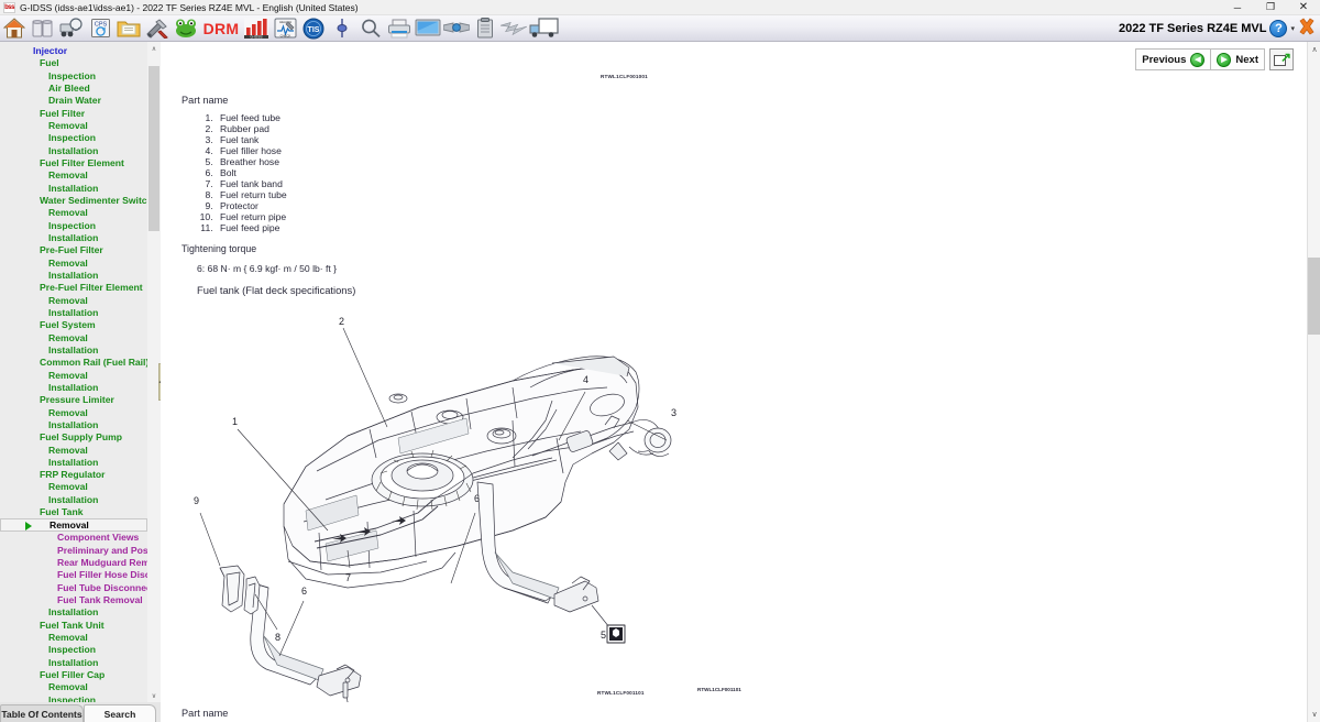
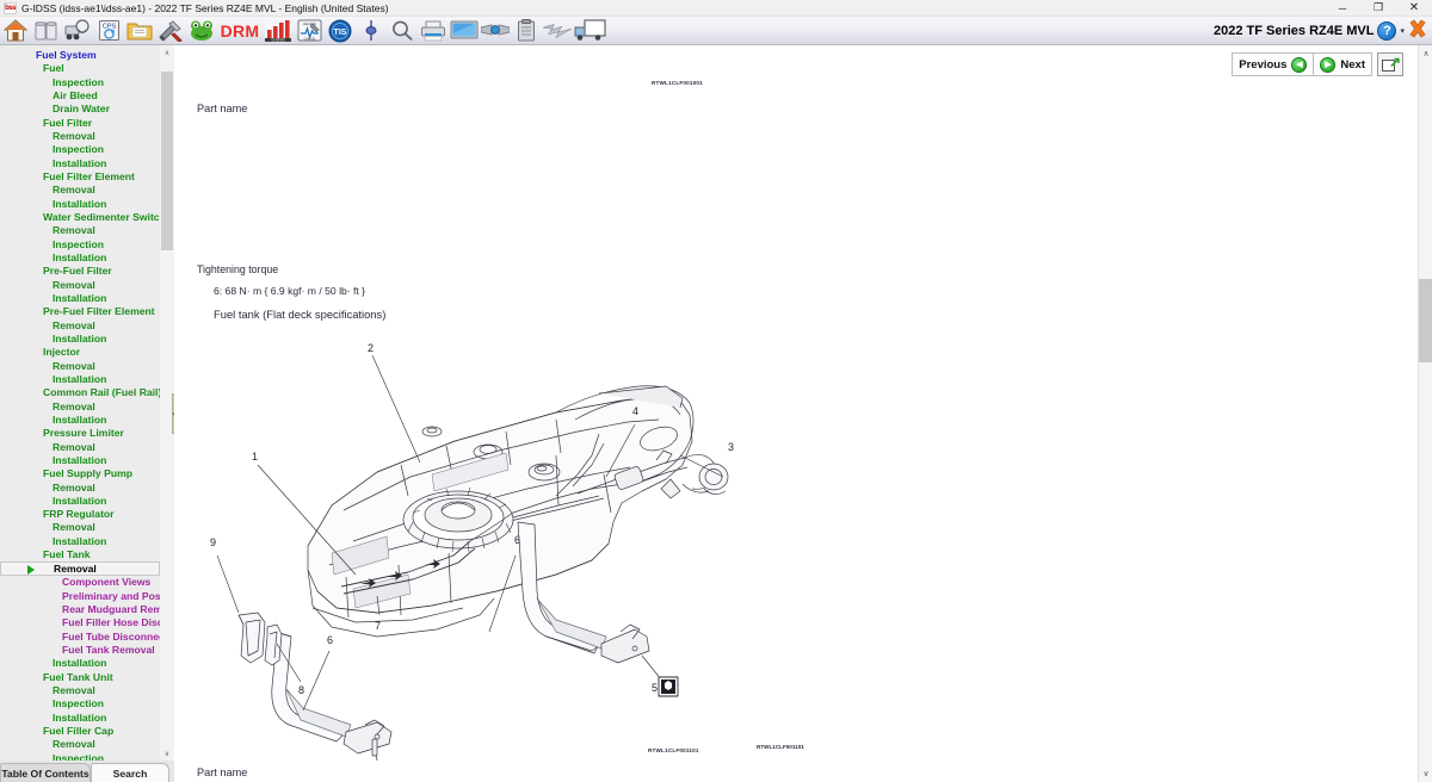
  G-IDSS (idss-ae1\idss-ae1) - 2022 TF Series RZ4E MVL - English (United States)
  ─
  ❐
  ✕
  DRM
  2022 TF Series RZ4E MVL
  ?
- Injector
+ Fuel System
  Fuel
  Inspection
  Air Bleed
  Drain Water
  Fuel Filter
  Removal
  Inspection
  Installation
  Fuel Filter Element
  Removal
  Installation
  Water Sedimenter Switc
  Removal
  Inspection
  Installation
  Pre-Fuel Filter
  Removal
  Installation
  Pre-Fuel Filter Element
  Removal
  Installation
- Fuel System
+ Injector
  Removal
  Installation
  Common Rail (Fuel Rail
  Removal
  Installation
  Pressure Limiter
  Removal
  Installation
  Fuel Supply Pump
  Removal
  Installation
  FRP Regulator
  Removal
  Installation
  Fuel Tank
  Removal
  Component Views
  Preliminary and Pos
  Rear Mudguard Rem
  Fuel Filler Hose Dis
  Fuel Tube Disconne
  Fuel Tank Removal
  Installation
  Fuel Tank Unit
  Removal
  Inspection
  Installation
  Fuel Filler Cap
  Removal
  Inspection
  Table Of Contents
  Search
  Previous
  Next
  ↗
  Part name
- Fuel feed tube
- Rubber pad
- Fuel tank
- Fuel filler hose
- Breather hose
- Bolt
- Fuel tank band
- Fuel return tube
- Protector
- Fuel return pipe
- Fuel feed pipe
  Tightening torque
  6: 68 N· m { 6.9 kgf· m / 50 lb· ft }
  Fuel tank (Flat deck specifications)
  1
  2
  3
  4
  5
  6
  6
  7
  8
  9
  Part name
